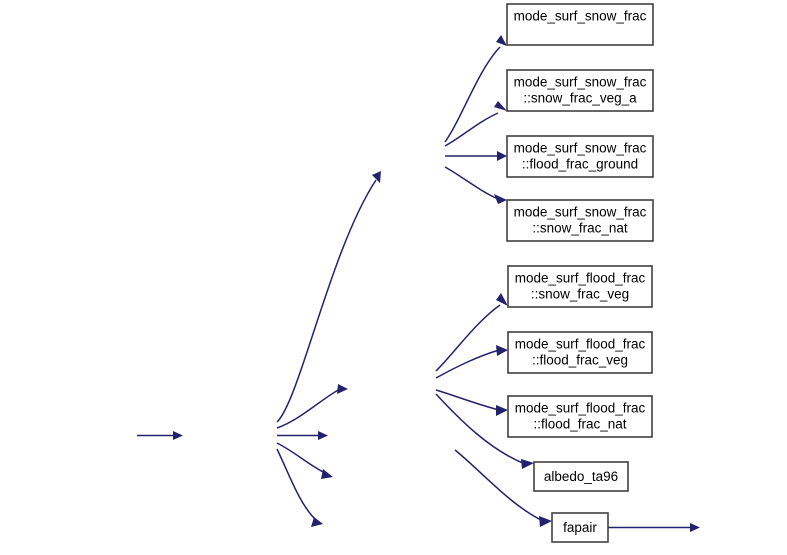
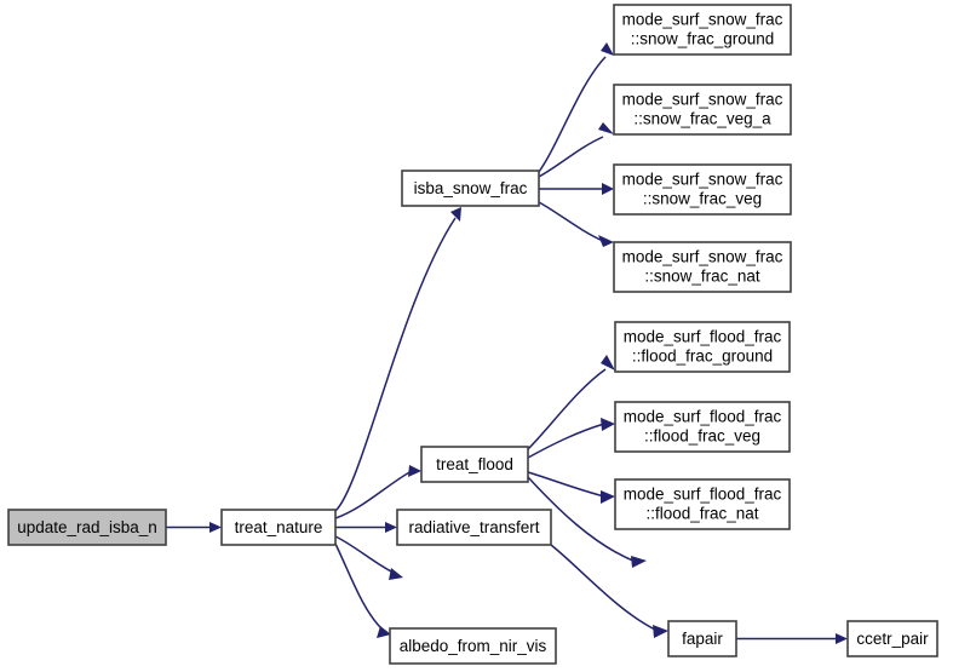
+ update_rad_isba_n
+ treat_nature
+ isba_snow_frac
+ treat_flood
+ radiative_transfert
+ albedo_from_nir_vis
  mode_surf_snow_frac
+ ::snow_frac_ground
  mode_surf_snow_frac
  ::snow_frac_veg_a
  mode_surf_snow_frac
- ::flood_frac_ground
+ ::snow_frac_veg
  mode_surf_snow_frac
  ::snow_frac_nat
  mode_surf_flood_frac
- ::snow_frac_veg
+ ::flood_frac_ground
  mode_surf_flood_frac
  ::flood_frac_veg
  mode_surf_flood_frac
  ::flood_frac_nat
- albedo_ta96
  fapair
+ ccetr_pair
